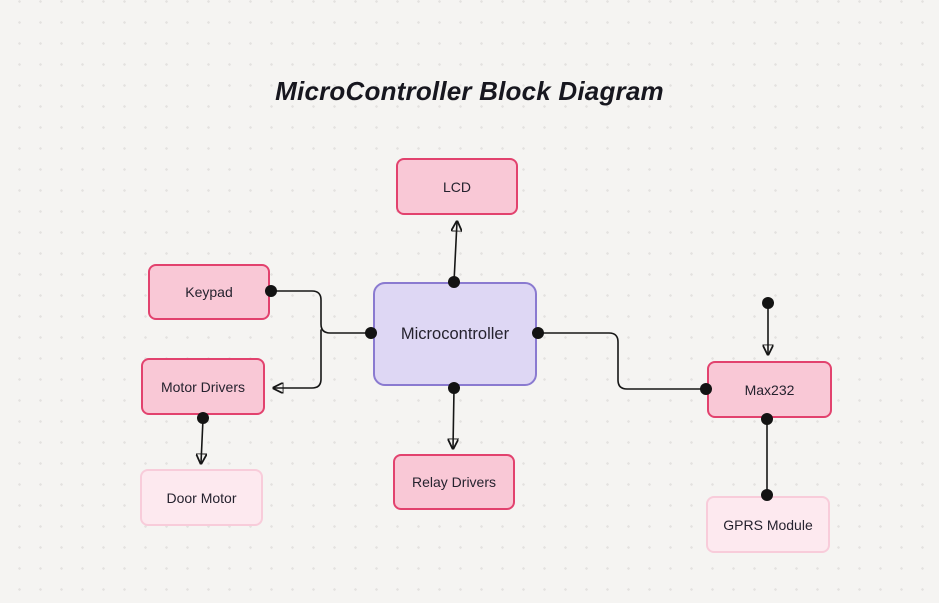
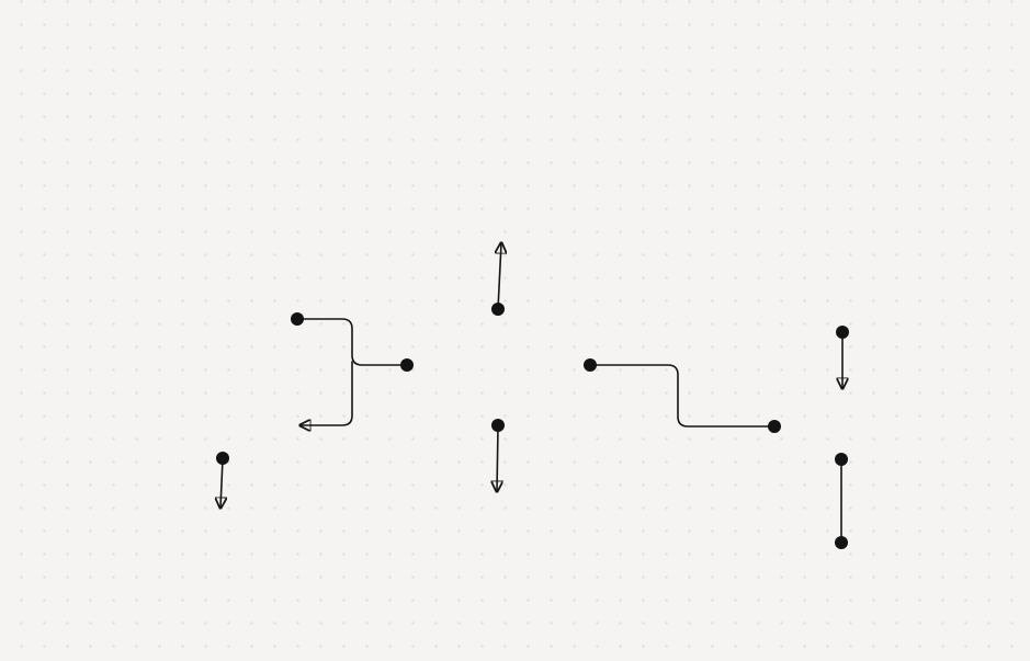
- MicroController Block Diagram
- LCD
- Microcontroller
- Keypad
- Motor Drivers
- Door Motor
- Relay Drivers
- Max232
- GPRS Module
